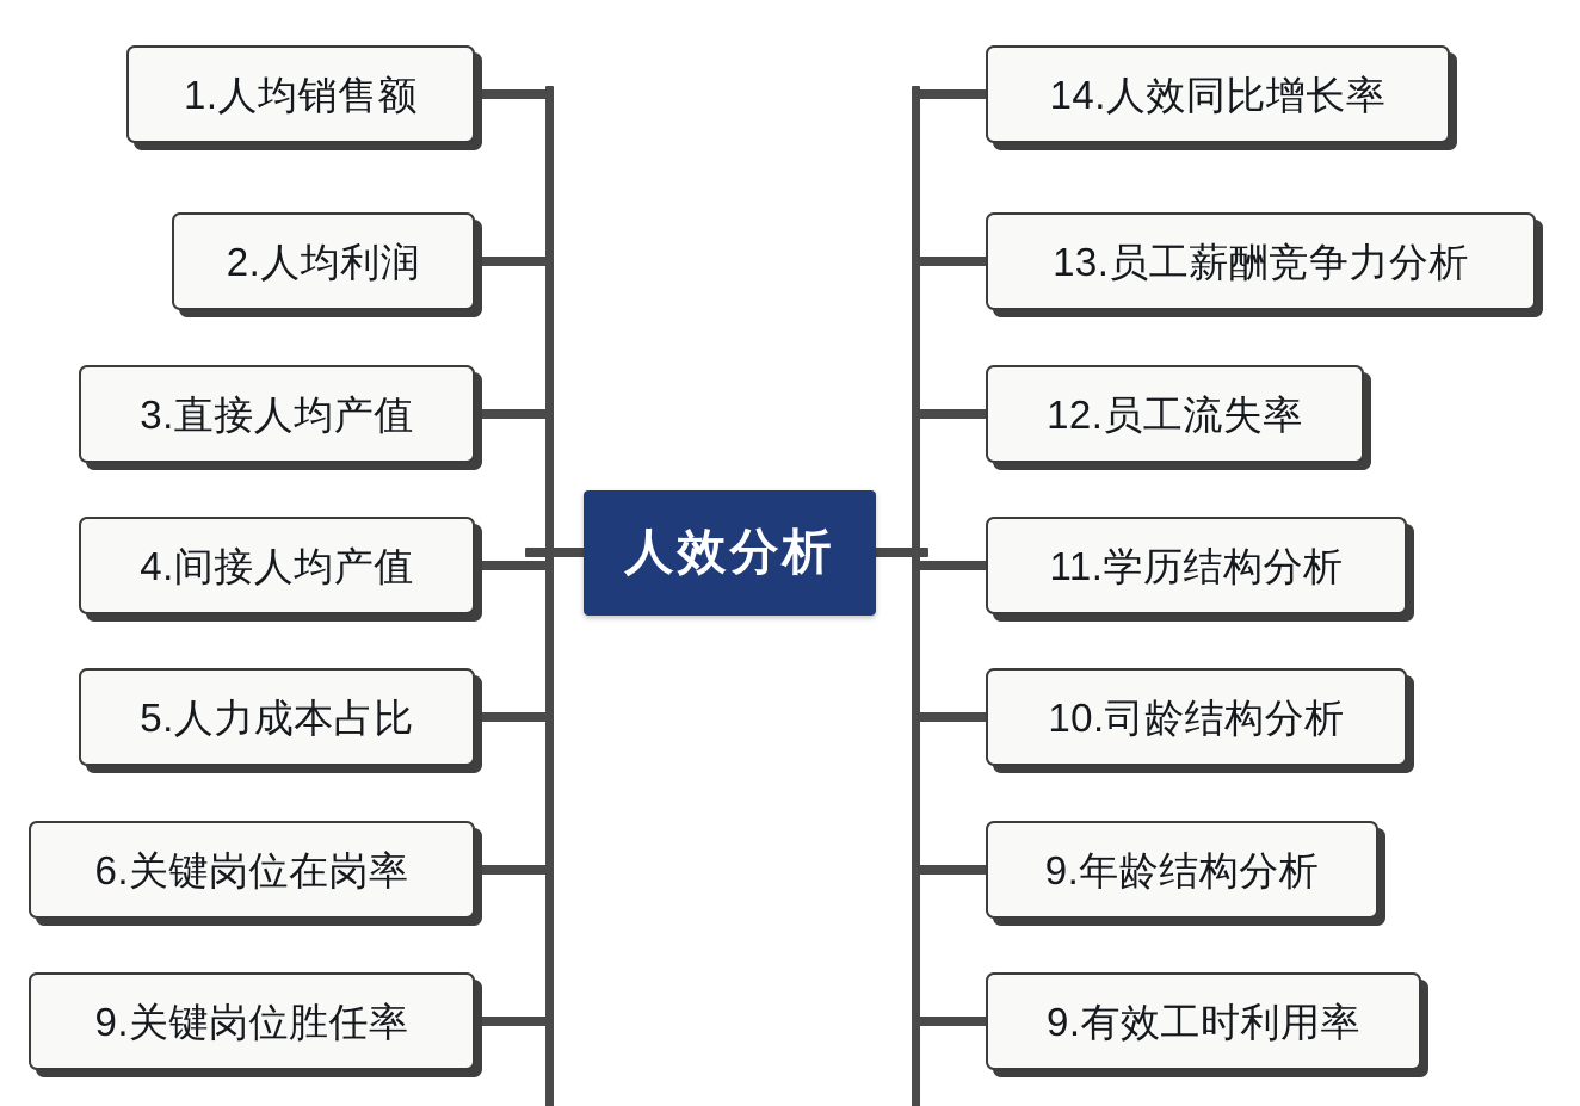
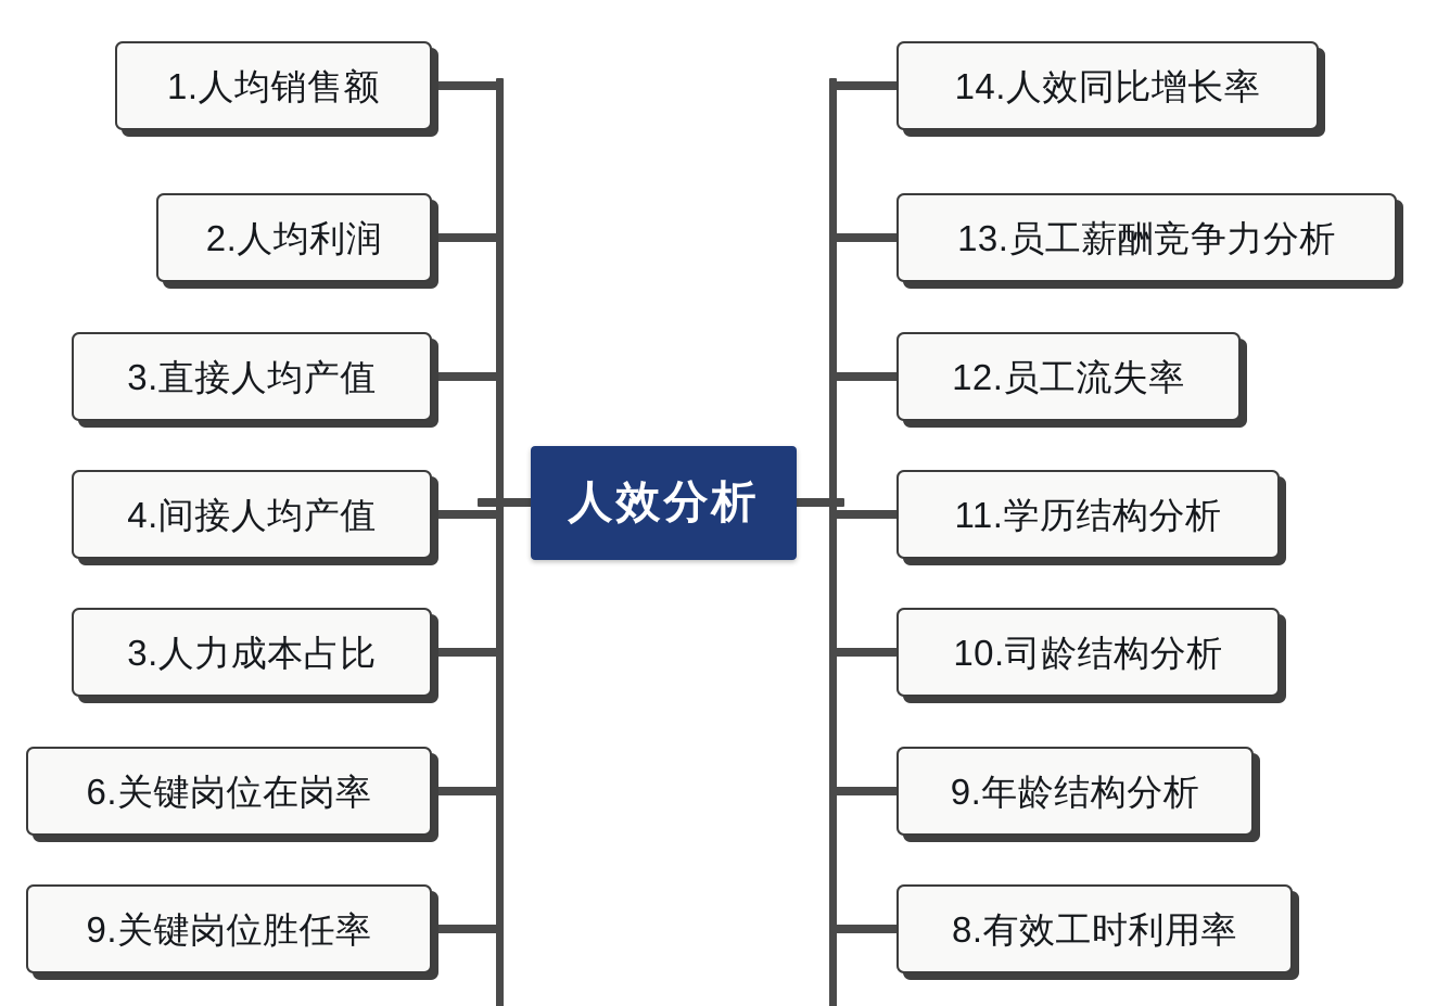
  1.人均销售额
  2.人均利润
  3.直接人均产值
  4.间接人均产值
- 5.人力成本占比
+ 3.人力成本占比
  6.关键岗位在岗率
  9.关键岗位胜任率
  14.人效同比增长率
  13.员工薪酬竞争力分析
  12.员工流失率
  11.学历结构分析
  10.司龄结构分析
  9.年龄结构分析
- 9.有效工时利用率
+ 8.有效工时利用率
  人效分析
